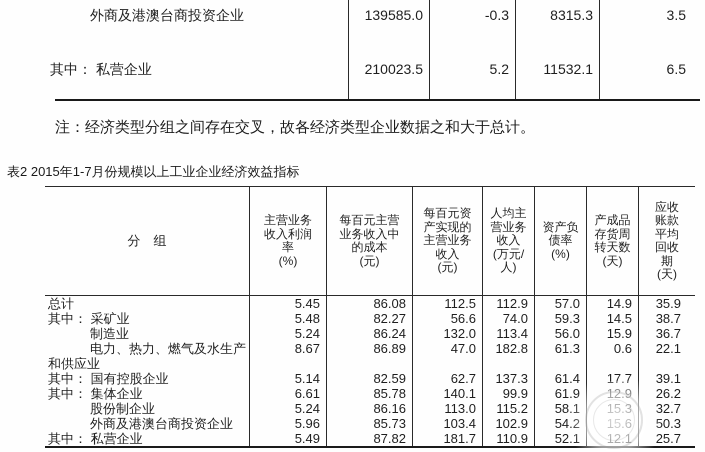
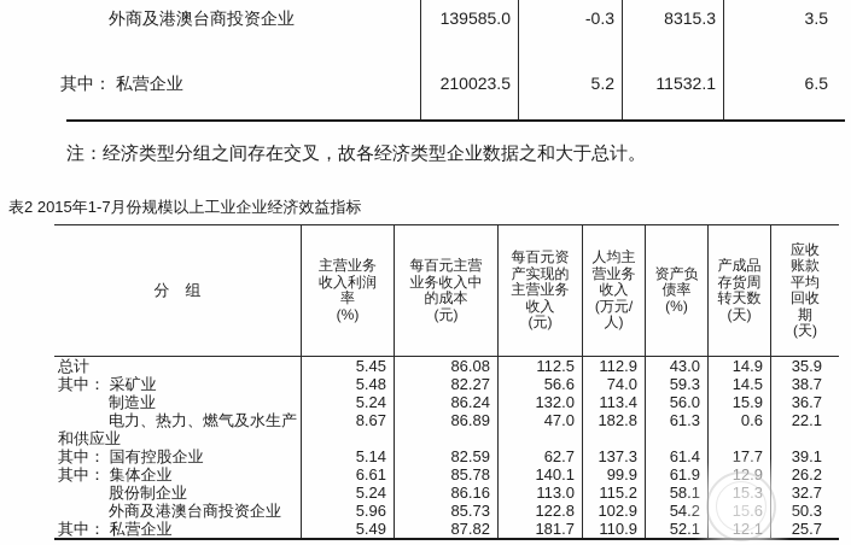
  外商及港澳台商投资企业
  139585.0
  -0.3
  8315.3
  3.5
  其中： 私营企业
  210023.5
  5.2
  11532.1
  6.5
  注：经济类型分组之间存在交叉，故各经济类型企业数据之和大于总计。
  表2 2015年1-7月份规模以上工业企业经济效益指标
  分 组
  主营业务
  收入利润
  率
  (%)
  每百元主营
  业务收入中
  的成本
  (元)
  每百元资
  产实现的
  主营业务
  收入
  (元)
  人均主
  营业务
  收入
  (万元/
  人)
  资产负
  债率
  (%)
  产成品
  存货周
  转天数
  (天)
  应收
  账款
  平均
  回收
  期
  (天)
  总计
  5.45
  86.08
  112.5
  112.9
- 57.0
+ 43.0
  14.9
  35.9
  其中： 采矿业
  5.48
  82.27
  56.6
  74.0
  59.3
  14.5
  38.7
  制造业
  5.24
  86.24
  132.0
  113.4
  56.0
  15.9
  36.7
  电力、热力、燃气及水生产
  和供应业
  8.67
  86.89
  47.0
  182.8
  61.3
  0.6
  22.1
  其中： 国有控股企业
  5.14
  82.59
  62.7
  137.3
  61.4
  17.7
  39.1
  其中： 集体企业
  6.61
  85.78
  140.1
  99.9
  股份制企业
  5.24
  86.16
  113.0
  115.2
  外商及港澳台商投资企业
  5.96
  85.73
- 103.4
+ 122.8
  102.9
  其中： 私营企业
  5.49
  87.82
  181.7
  110.9
